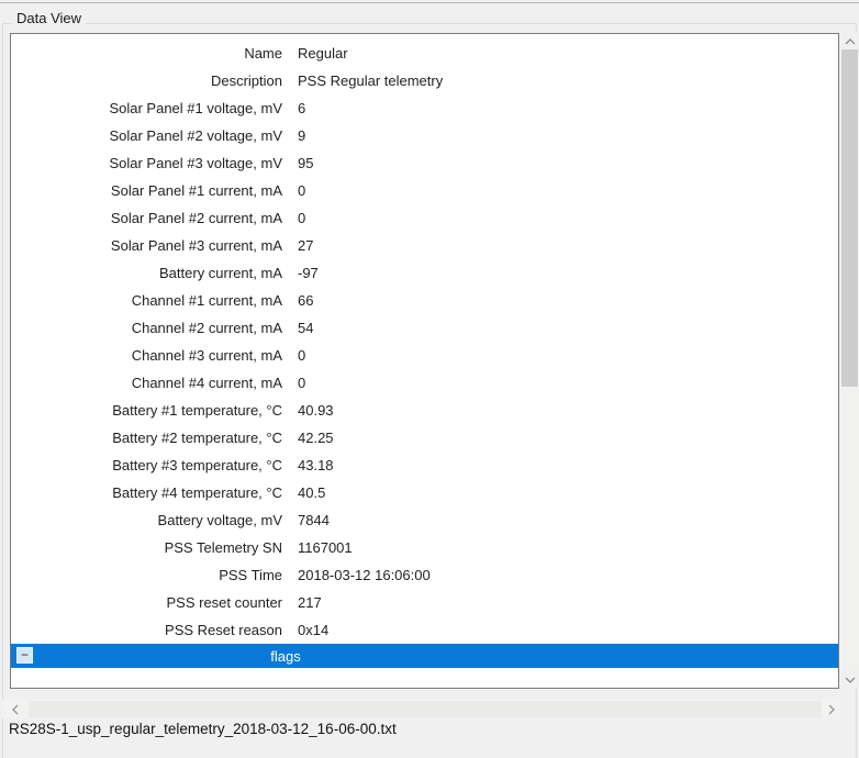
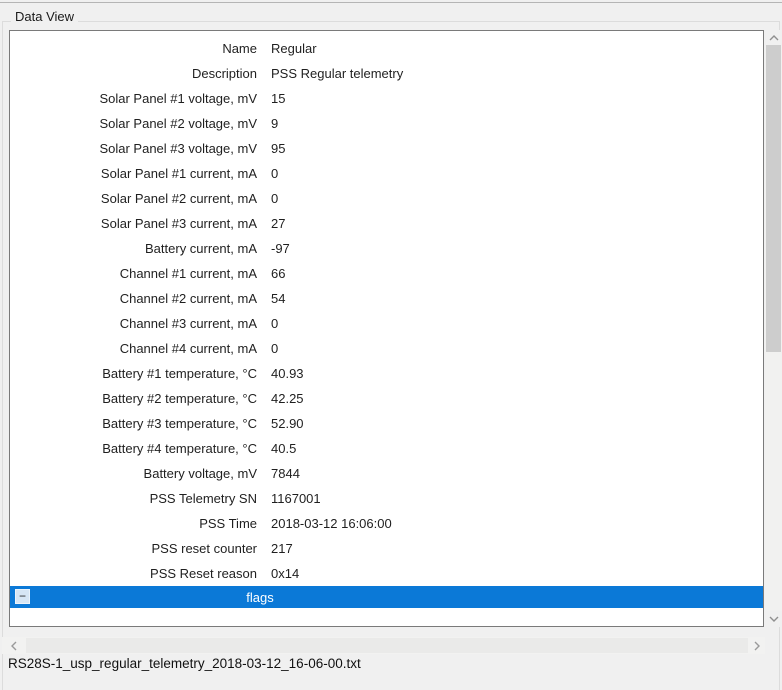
  Data View
  Name
  Regular
  Description
  PSS Regular telemetry
  Solar Panel #1 voltage, mV
- 6
+ 15
  Solar Panel #2 voltage, mV
  9
  Solar Panel #3 voltage, mV
  95
  Solar Panel #1 current, mA
  0
  Solar Panel #2 current, mA
  0
  Solar Panel #3 current, mA
  27
  Battery current, mA
  -97
  Channel #1 current, mA
  66
  Channel #2 current, mA
  54
  Channel #3 current, mA
  0
  Channel #4 current, mA
  0
  Battery #1 temperature, °C
  40.93
  Battery #2 temperature, °C
  42.25
  Battery #3 temperature, °C
- 43.18
+ 52.90
  Battery #4 temperature, °C
  40.5
  Battery voltage, mV
  7844
  PSS Telemetry SN
  1167001
  PSS Time
  2018-03-12 16:06:00
  PSS reset counter
  217
  PSS Reset reason
  0x14
  −
  flags
  RS28S-1_usp_regular_telemetry_2018-03-12_16-06-00.txt
